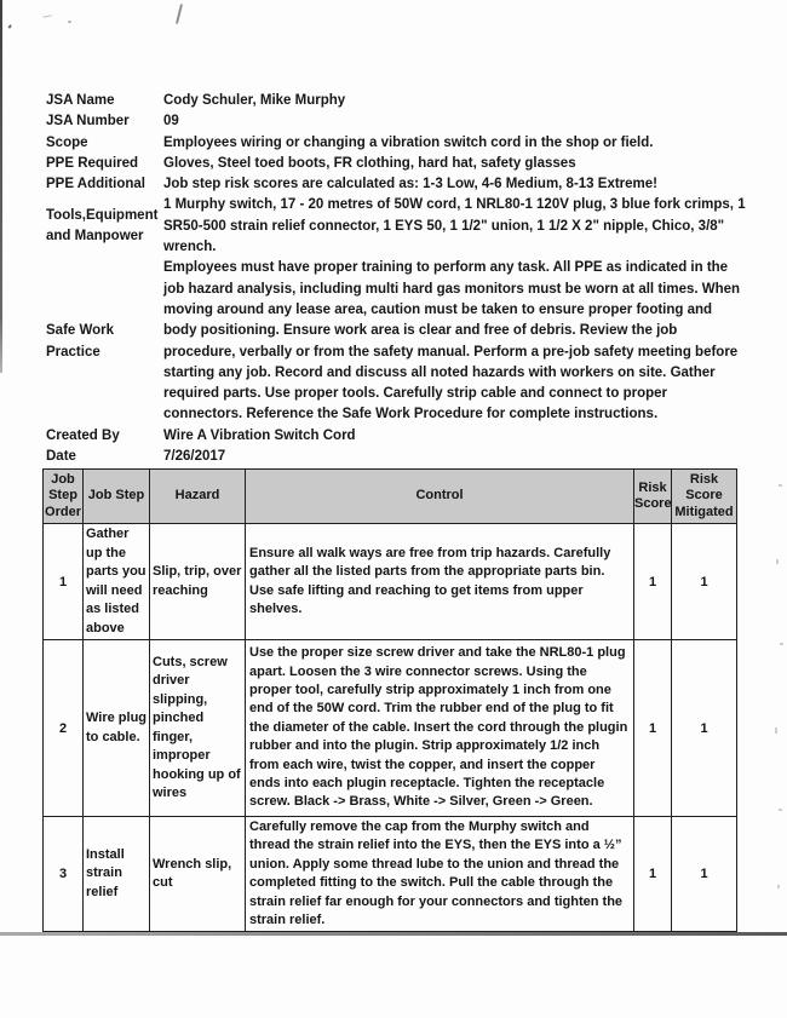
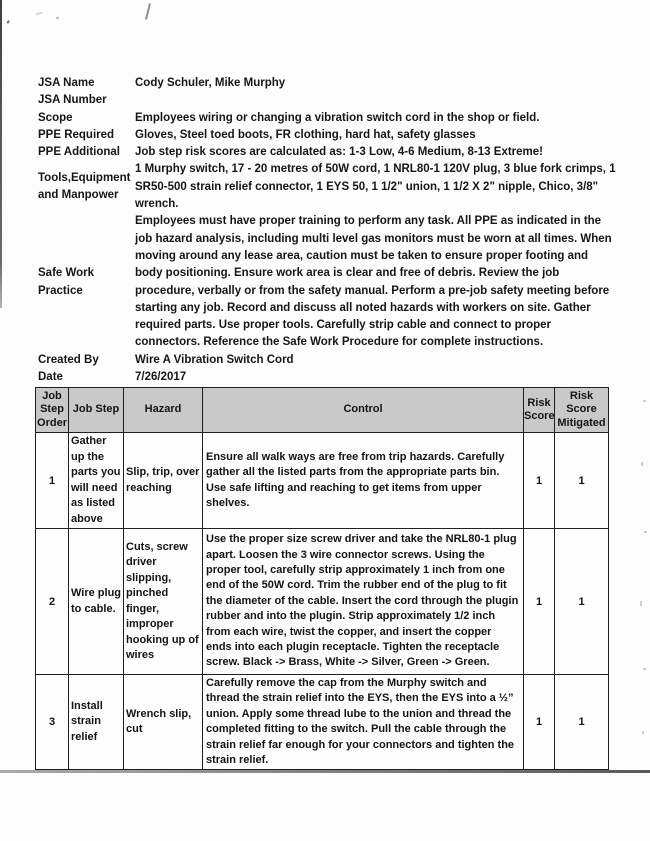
  JSA Name
  Cody Schuler, Mike Murphy
  JSA Number
- 09
  Scope
  Employees wiring or changing a vibration switch cord in the shop or field.
  PPE Required
  Gloves, Steel toed boots, FR clothing, hard hat, safety glasses
  PPE Additional
  Job step risk scores are calculated as: 1-3 Low, 4-6 Medium, 8-13 Extreme!
  Tools,Equipment and Manpower
  1 Murphy switch, 17 - 20 metres of 50W cord, 1 NRL80-1 120V plug, 3 blue fork crimps, 1 SR50-500 strain relief connector, 1 EYS 50, 1 1/2" union, 1 1/2 X 2" nipple, Chico, 3/8" wrench.
  Safe Work Practice
- Employees must have proper training to perform any task. All PPE as indicated in the job hazard analysis, including multi hard gas monitors must be worn at all times. When moving around any lease area, caution must be taken to ensure proper footing and body positioning. Ensure work area is clear and free of debris. Review the job procedure, verbally or from the safety manual. Perform a pre-job safety meeting before starting any job. Record and discuss all noted hazards with workers on site. Gather required parts. Use proper tools. Carefully strip cable and connect to proper connectors. Reference the Safe Work Procedure for complete instructions.
+ Employees must have proper training to perform any task. All PPE as indicated in the job hazard analysis, including multi level gas monitors must be worn at all times. When moving around any lease area, caution must be taken to ensure proper footing and body positioning. Ensure work area is clear and free of debris. Review the job procedure, verbally or from the safety manual. Perform a pre-job safety meeting before starting any job. Record and discuss all noted hazards with workers on site. Gather required parts. Use proper tools. Carefully strip cable and connect to proper connectors. Reference the Safe Work Procedure for complete instructions.
  Created By
  Wire A Vibration Switch Cord
  Date
  7/26/2017
  Job Step Order	Job Step	Hazard	Control	Risk Score	Risk Score Mitigated
  1	Gather up the parts you will need as listed above	Slip, trip, over reaching	Ensure all walk ways are free from trip hazards. Carefully gather all the listed parts from the appropriate parts bin. Use safe lifting and reaching to get items from upper shelves.	1	1
  2	Wire plug to cable.	Cuts, screw driver slipping, pinched finger, improper hooking up of wires	Use the proper size screw driver and take the NRL80-1 plug apart. Loosen the 3 wire connector screws. Using the proper tool, carefully strip approximately 1 inch from one end of the 50W cord. Trim the rubber end of the plug to fit the diameter of the cable. Insert the cord through the plugin rubber and into the plugin. Strip approximately 1/2 inch from each wire, twist the copper, and insert the copper ends into each plugin receptacle. Tighten the receptacle screw. Black -> Brass, White -> Silver, Green -> Green.	1	1
  3	Install strain relief	Wrench slip, cut	Carefully remove the cap from the Murphy switch and thread the strain relief into the EYS, then the EYS into a ½” union. Apply some thread lube to the union and thread the completed fitting to the switch. Pull the cable through the strain relief far enough for your connectors and tighten the strain relief.	1	1
